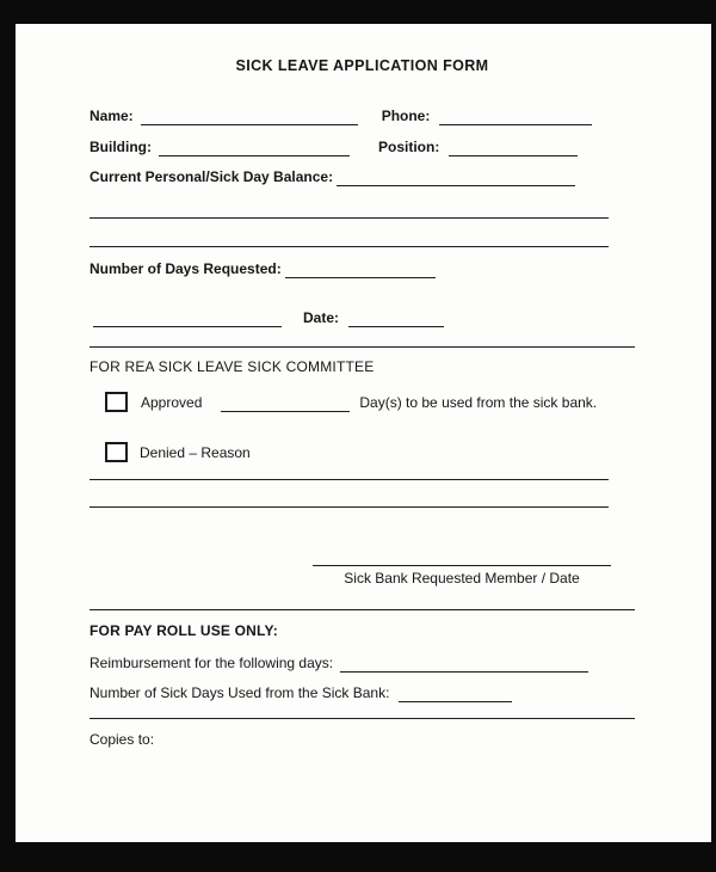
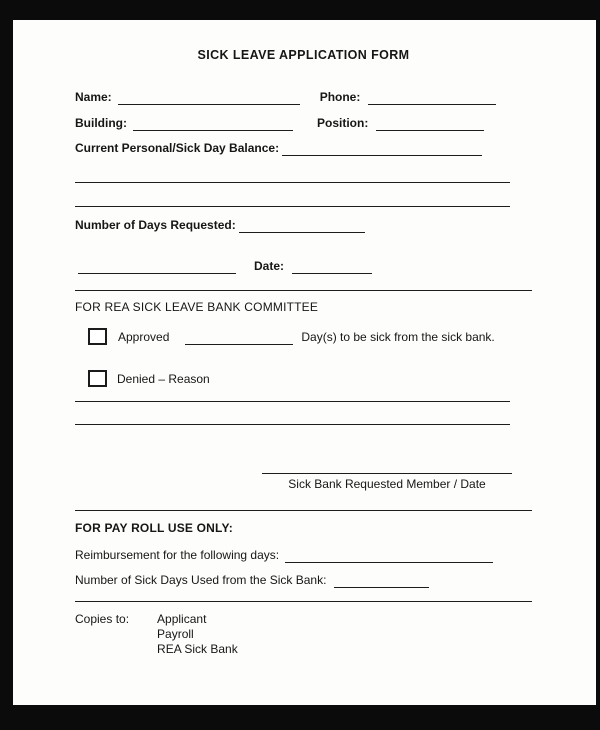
  SICK LEAVE APPLICATION FORM
  Name:
  Phone:
  Building:
  Position:
  Current Personal/Sick Day Balance:
  Number of Days Requested:
  Date:
- FOR REA SICK LEAVE SICK COMMITTEE
+ FOR REA SICK LEAVE BANK COMMITTEE
  Approved
- Day(s) to be used from the sick bank.
+ Day(s) to be sick from the sick bank.
  Denied – Reason
  Sick Bank Requested Member / Date
  FOR PAY ROLL USE ONLY:
  Reimbursement for the following days:
  Number of Sick Days Used from the Sick Bank:
  Copies to:
+ Applicant
+ Payroll
+ REA Sick Bank
